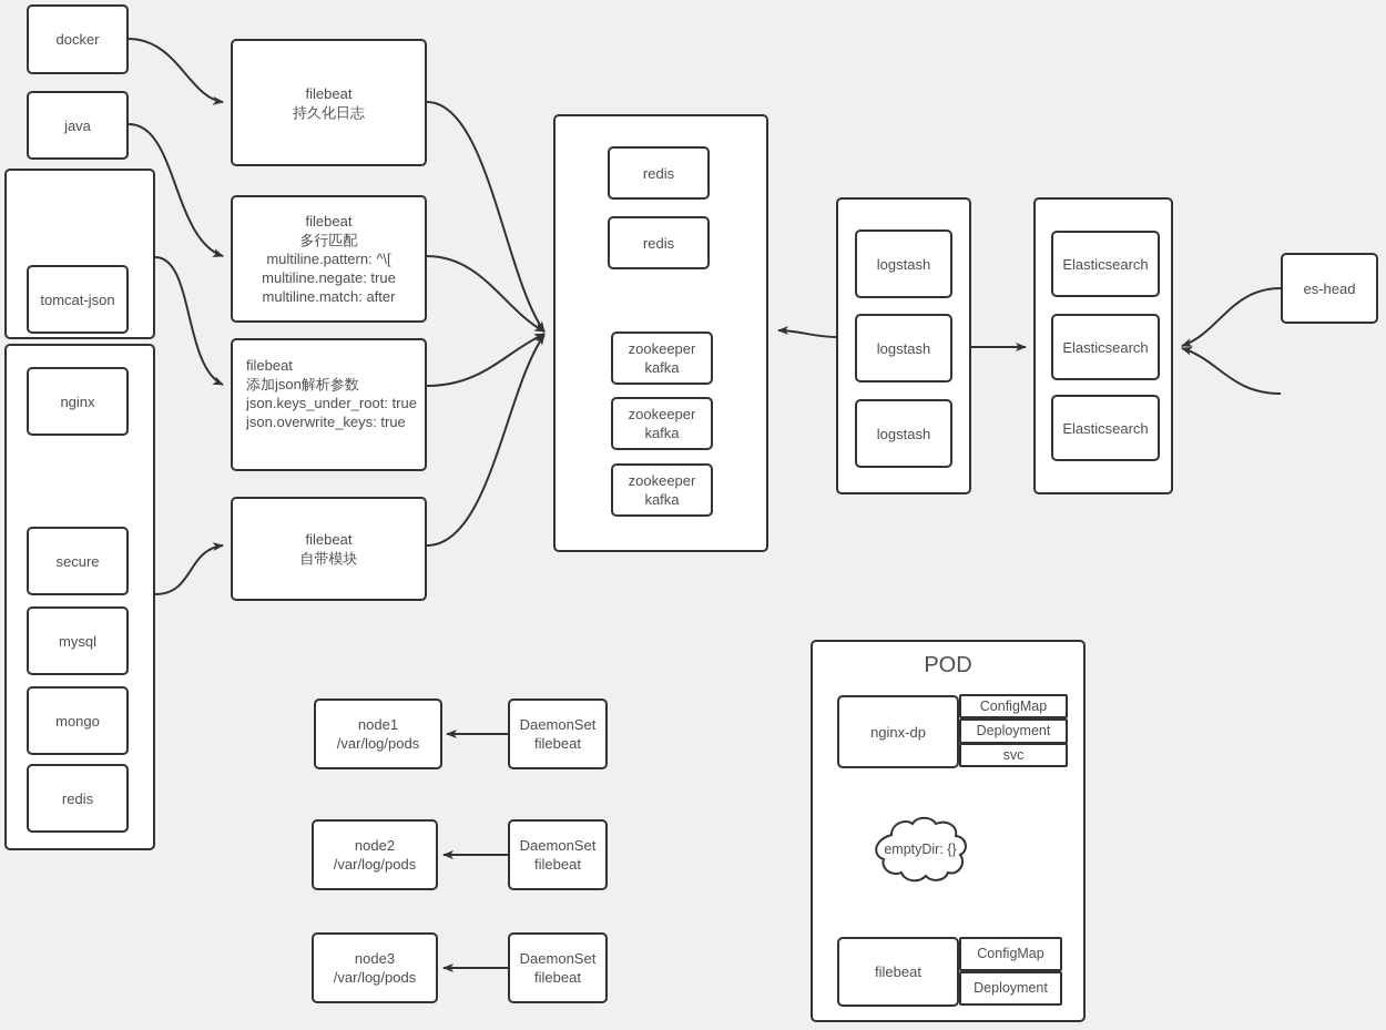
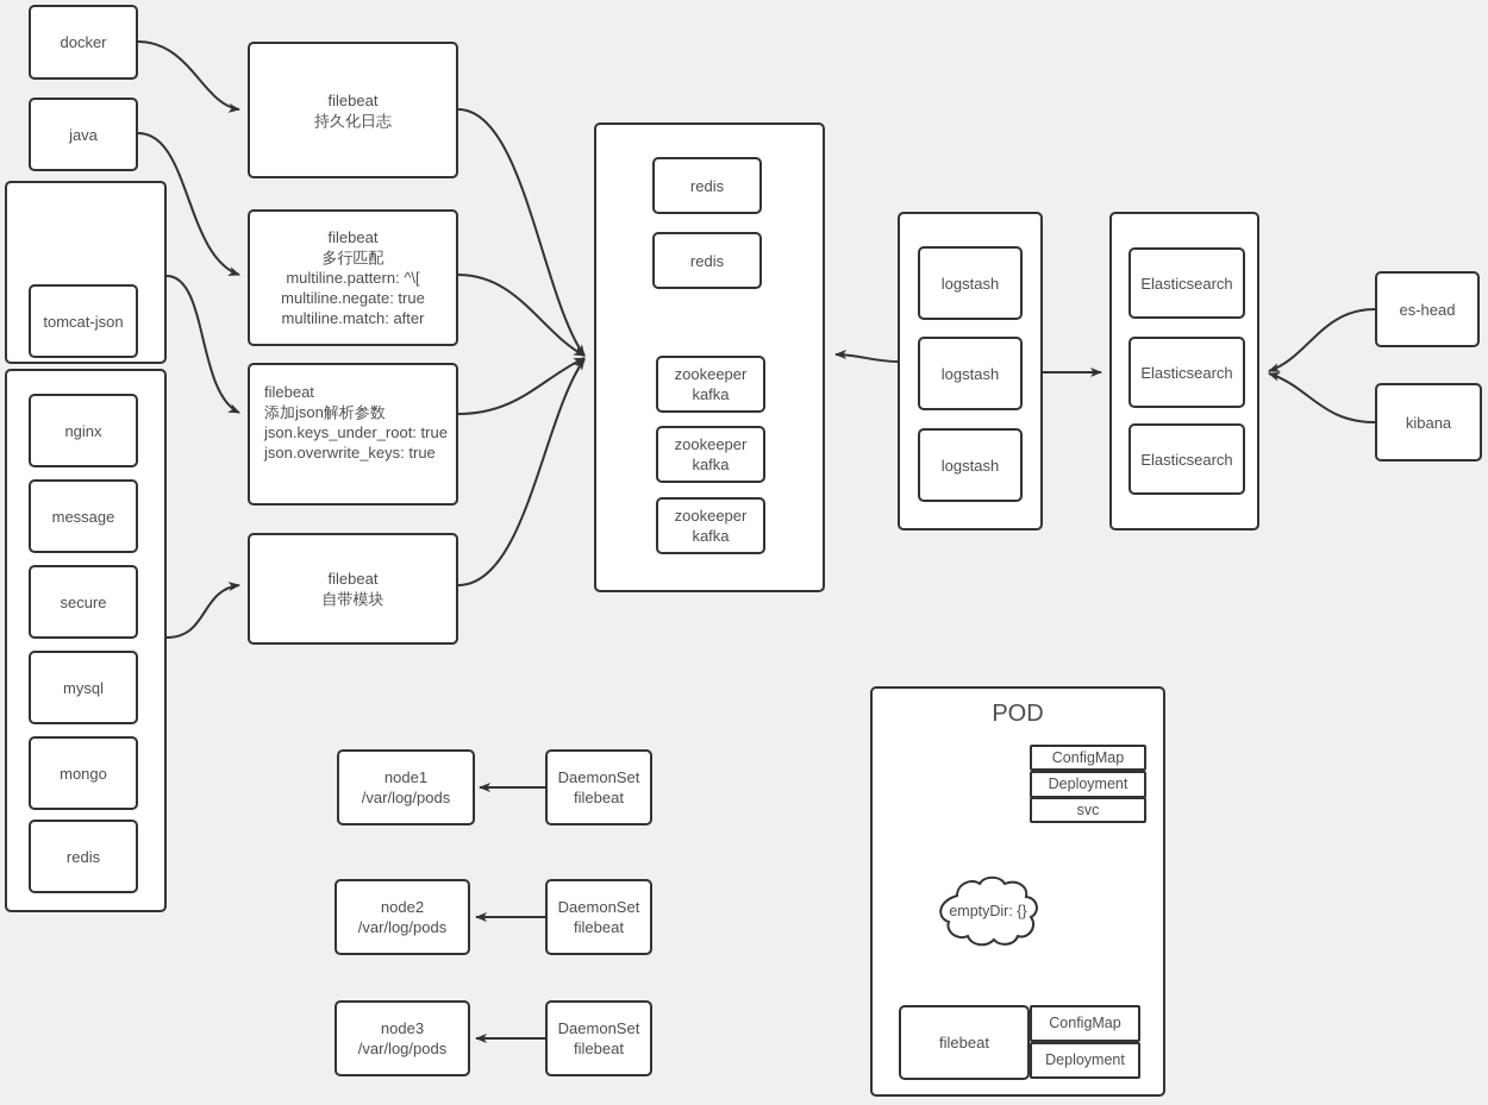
  docker
  java
  tomcat-json
  nginx
+ message
  secure
  mysql
  mongo
  redis
  filebeat
  持久化日志
  filebeat
  多行匹配
  multiline.pattern: ^\[
  multiline.negate: true
  multiline.match: after
  filebeat
  添加json解析参数
  json.keys_under_root: true
  json.overwrite_keys: true
  filebeat
  自带模块
  redis
  redis
  zookeeper
  kafka
  zookeeper
  kafka
  zookeeper
  kafka
  logstash
  logstash
  logstash
  Elasticsearch
  Elasticsearch
  Elasticsearch
  es-head
+ kibana
  node1
  /var/log/pods
  DaemonSet
  filebeat
  node2
  /var/log/pods
  DaemonSet
  filebeat
  node3
  /var/log/pods
  DaemonSet
  filebeat
  POD
- nginx-dp
  ConfigMap
  Deployment
  svc
  emptyDir: {}
  filebeat
  ConfigMap
  Deployment
